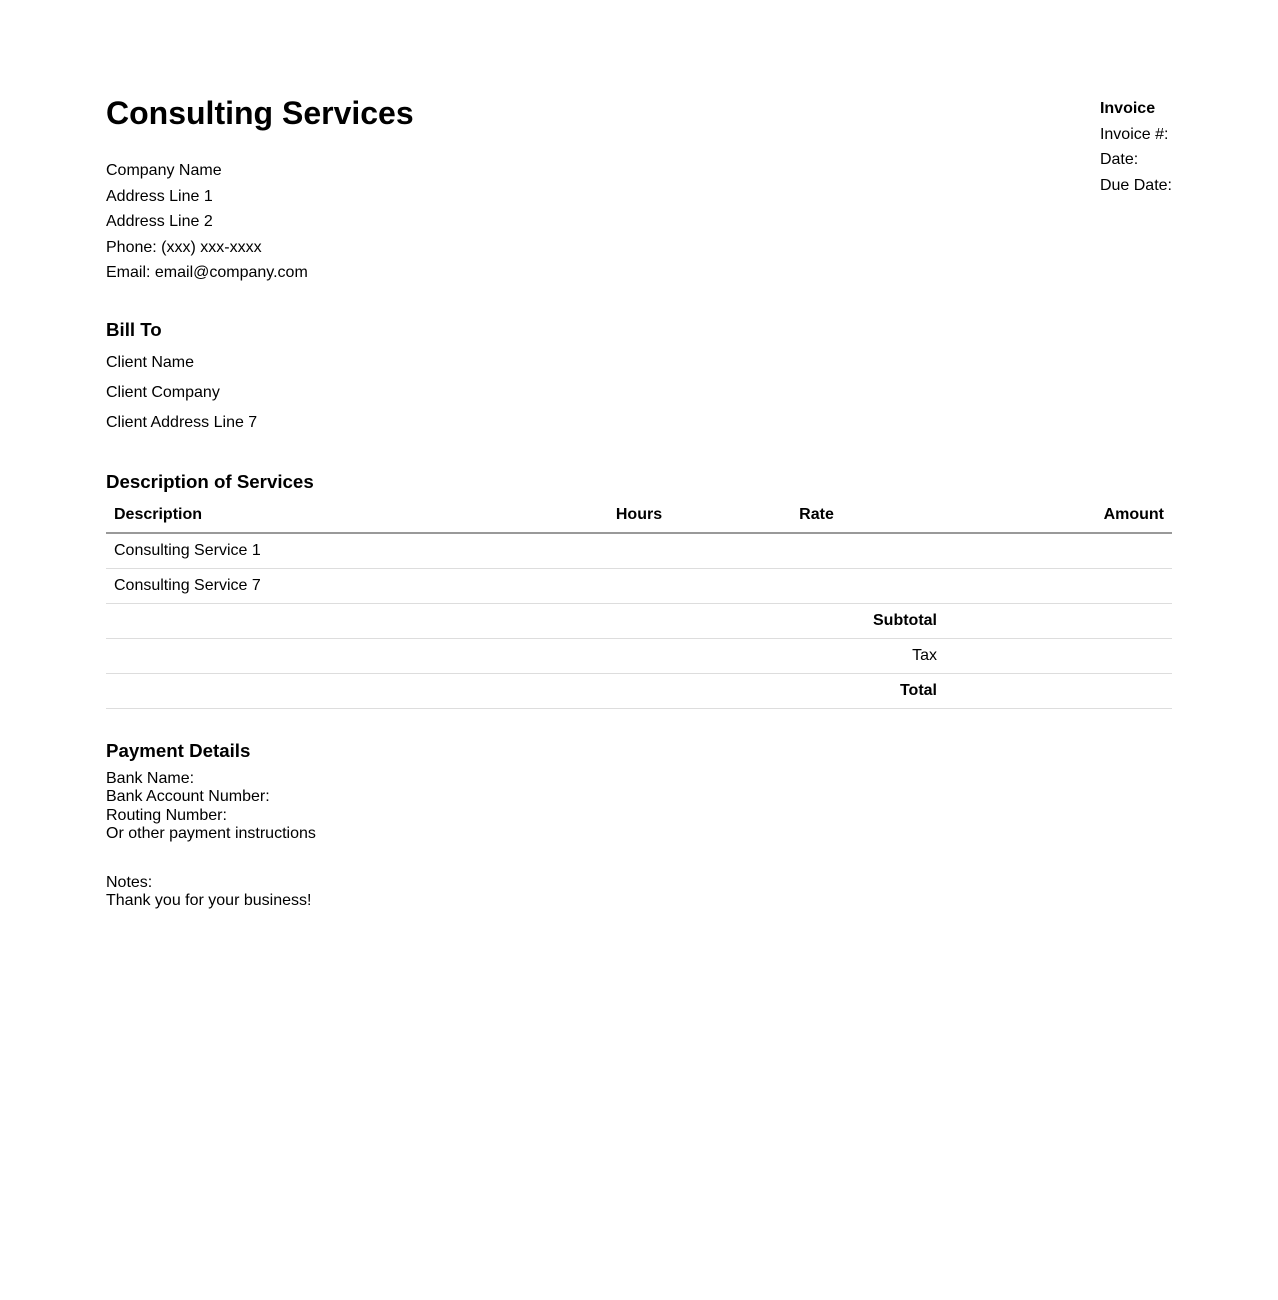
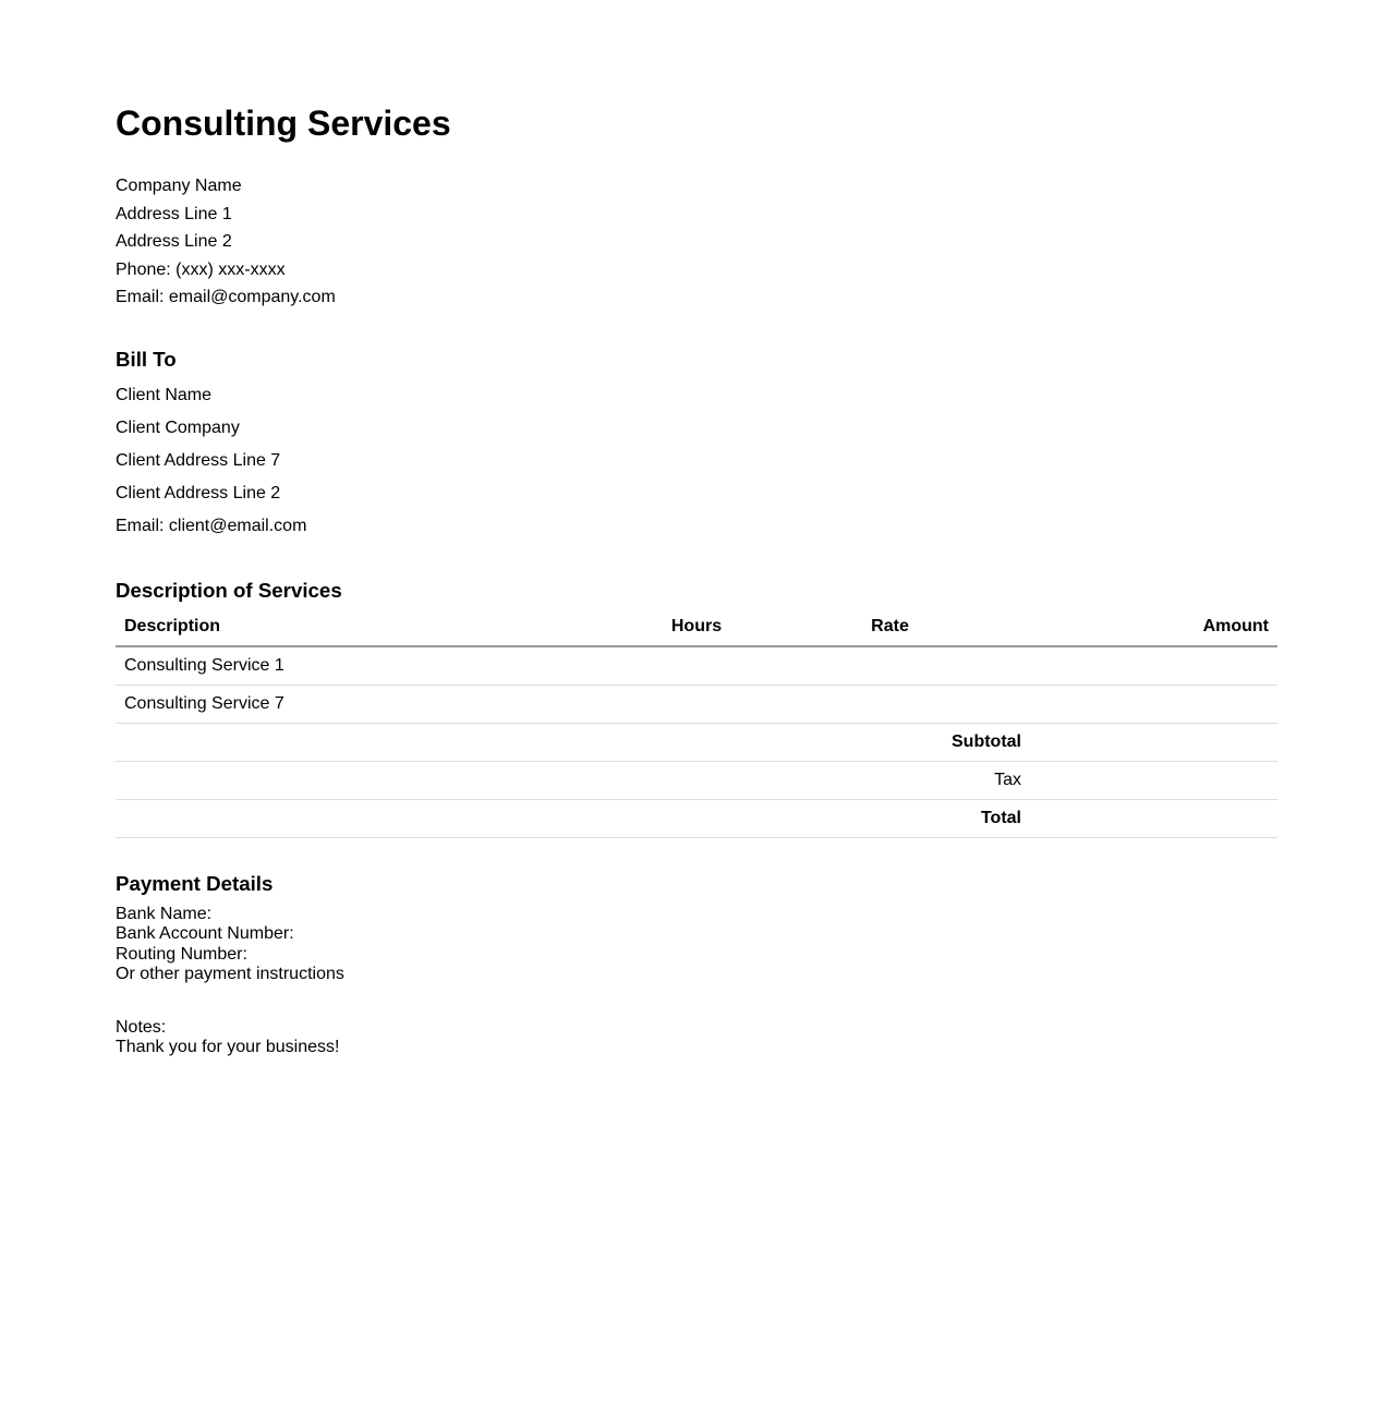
  Consulting Services
  Company Name
  Address Line 1
  Address Line 2
  Phone: (xxx) xxx-xxxx
  Email: email@company.com
- Invoice
- Invoice #:
- Date:
- Due Date:
  Bill To
  Client Name
  Client Company
  Client Address Line 7
+ Client Address Line 2
+ Email: client@email.com
  Description of Services
  Description	Hours	Rate	Amount
  Consulting Service 1
  Consulting Service 7
  Subtotal
  Tax
  Total
  Payment Details
  Bank Name:
  Bank Account Number:
  Routing Number:
  Or other payment instructions
  Notes:
  Thank you for your business!
